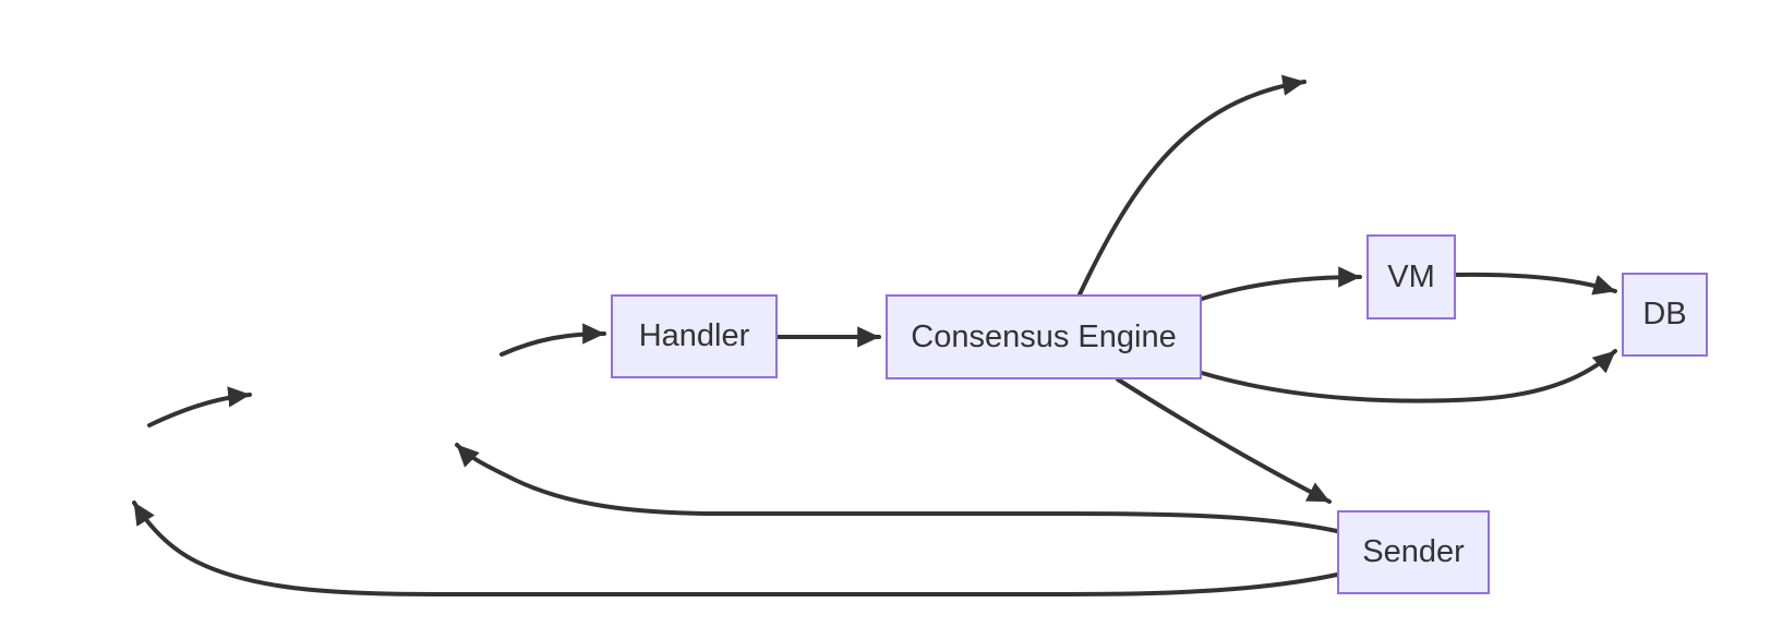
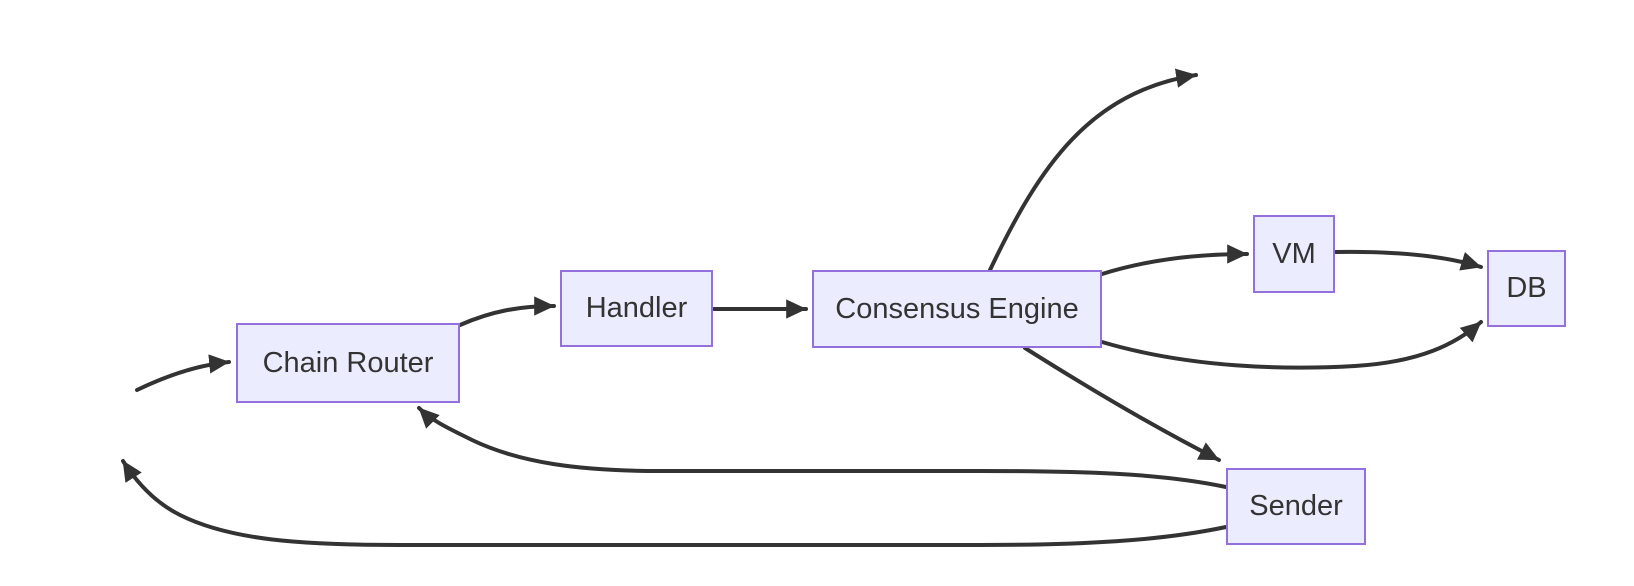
+ Chain Router
  Handler
  Consensus Engine
  VM
  DB
  Sender
